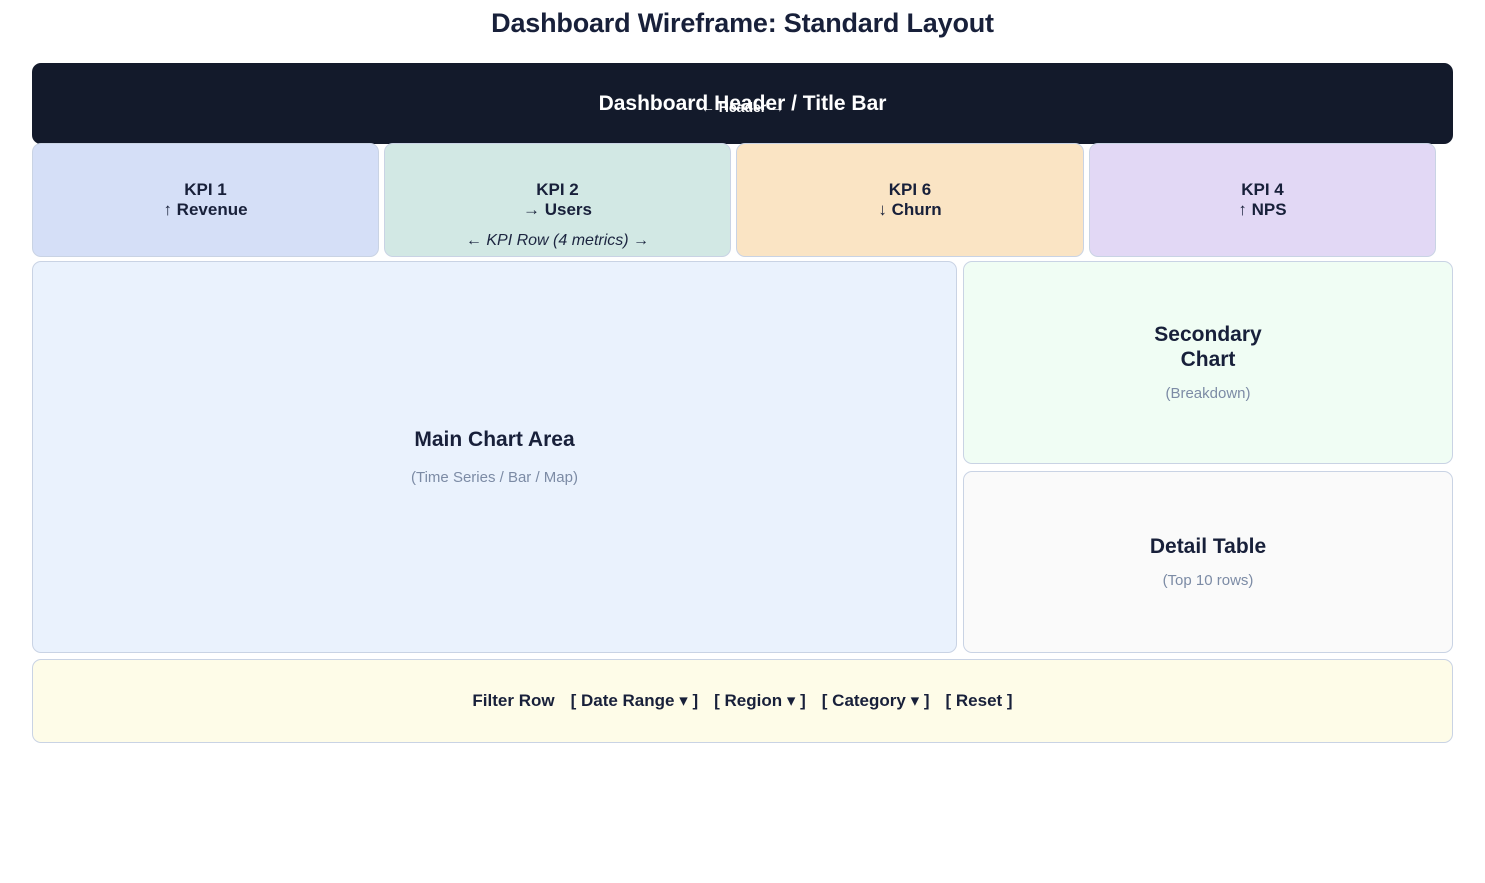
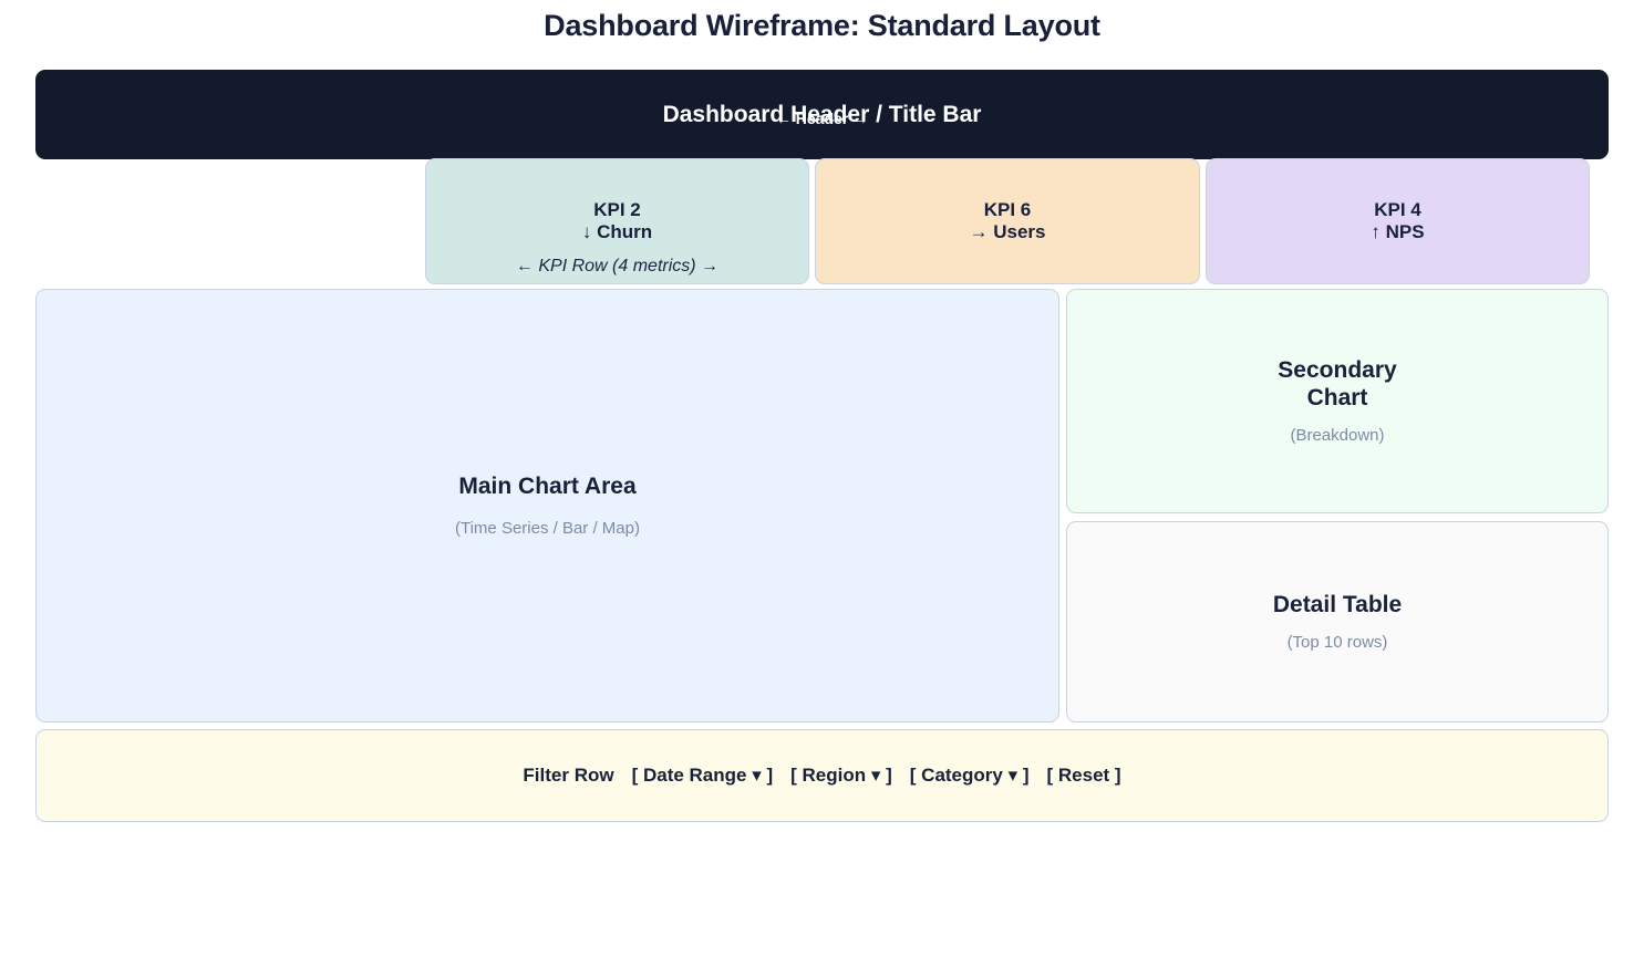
  Dashboard Wireframe: Standard Layout
  Dashboard Header / Title Bar
  ← Header →
- KPI 1
- ↑ Revenue
  KPI 2
- → Users
+ ↓ Churn
  ← KPI Row (4 metrics) →
  KPI 6
- ↓ Churn
+ → Users
  KPI 4
  ↑ NPS
  Main Chart Area
  (Time Series / Bar / Map)
  Secondary
  Chart
  (Breakdown)
  Detail Table
  (Top 10 rows)
  Filter Row
  [ Date Range ▾ ]
  [ Region ▾ ]
  [ Category ▾ ]
  [ Reset ]
